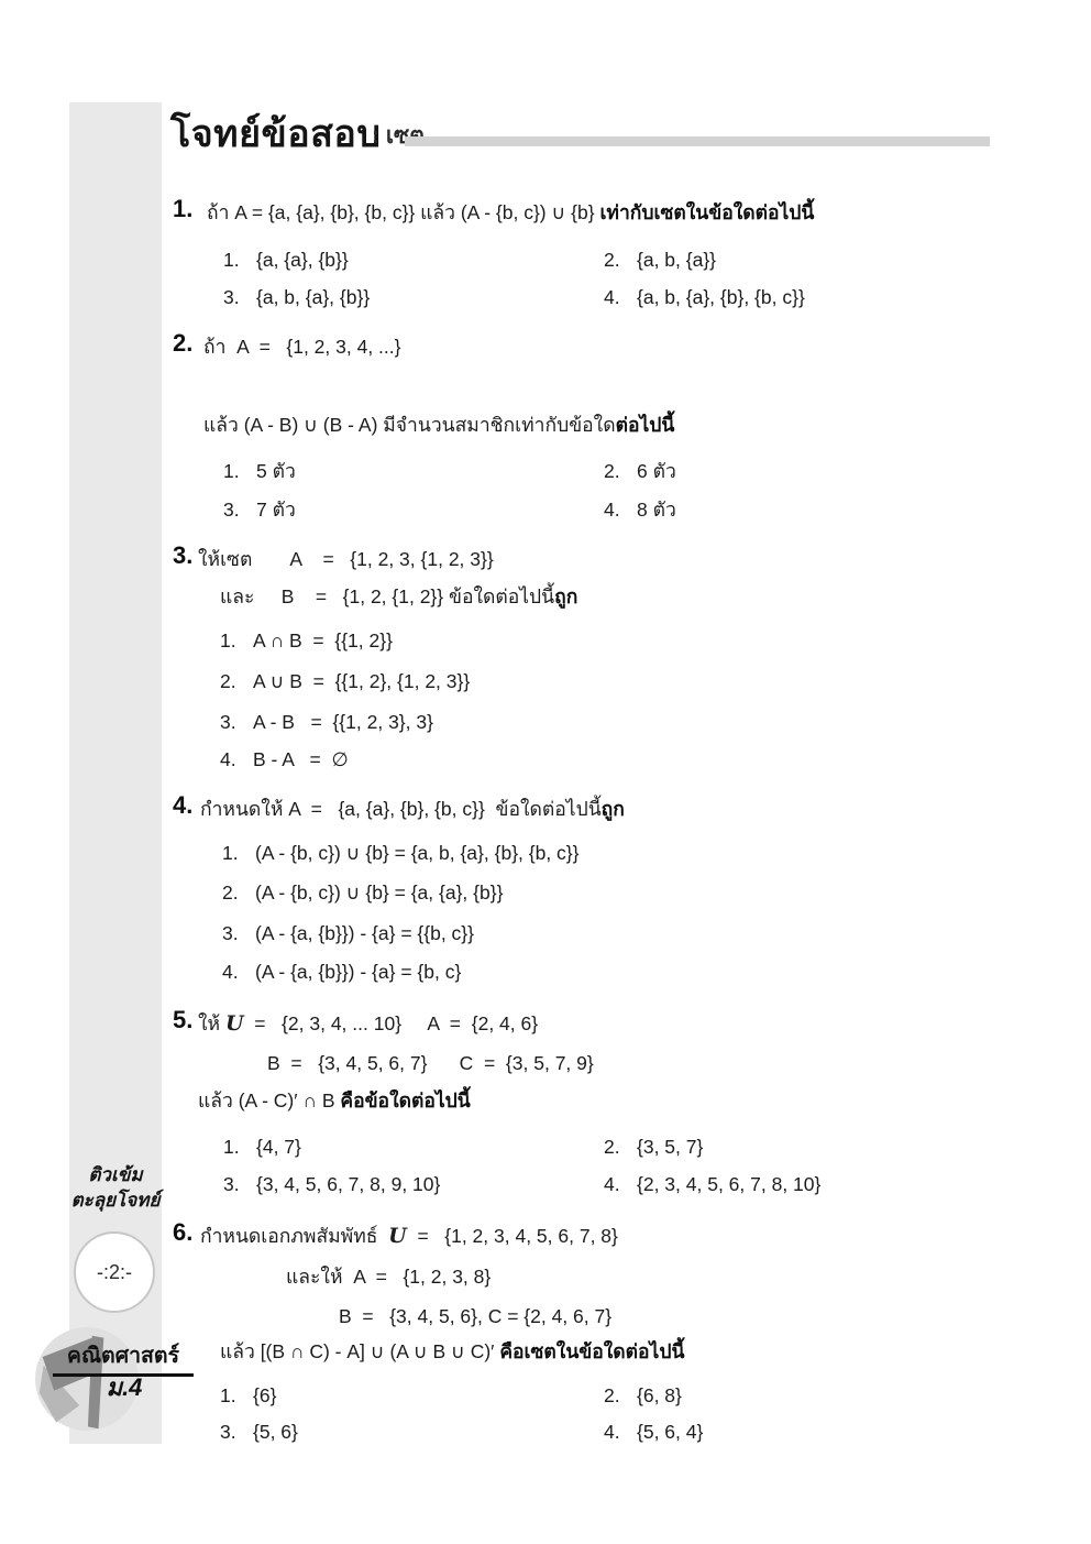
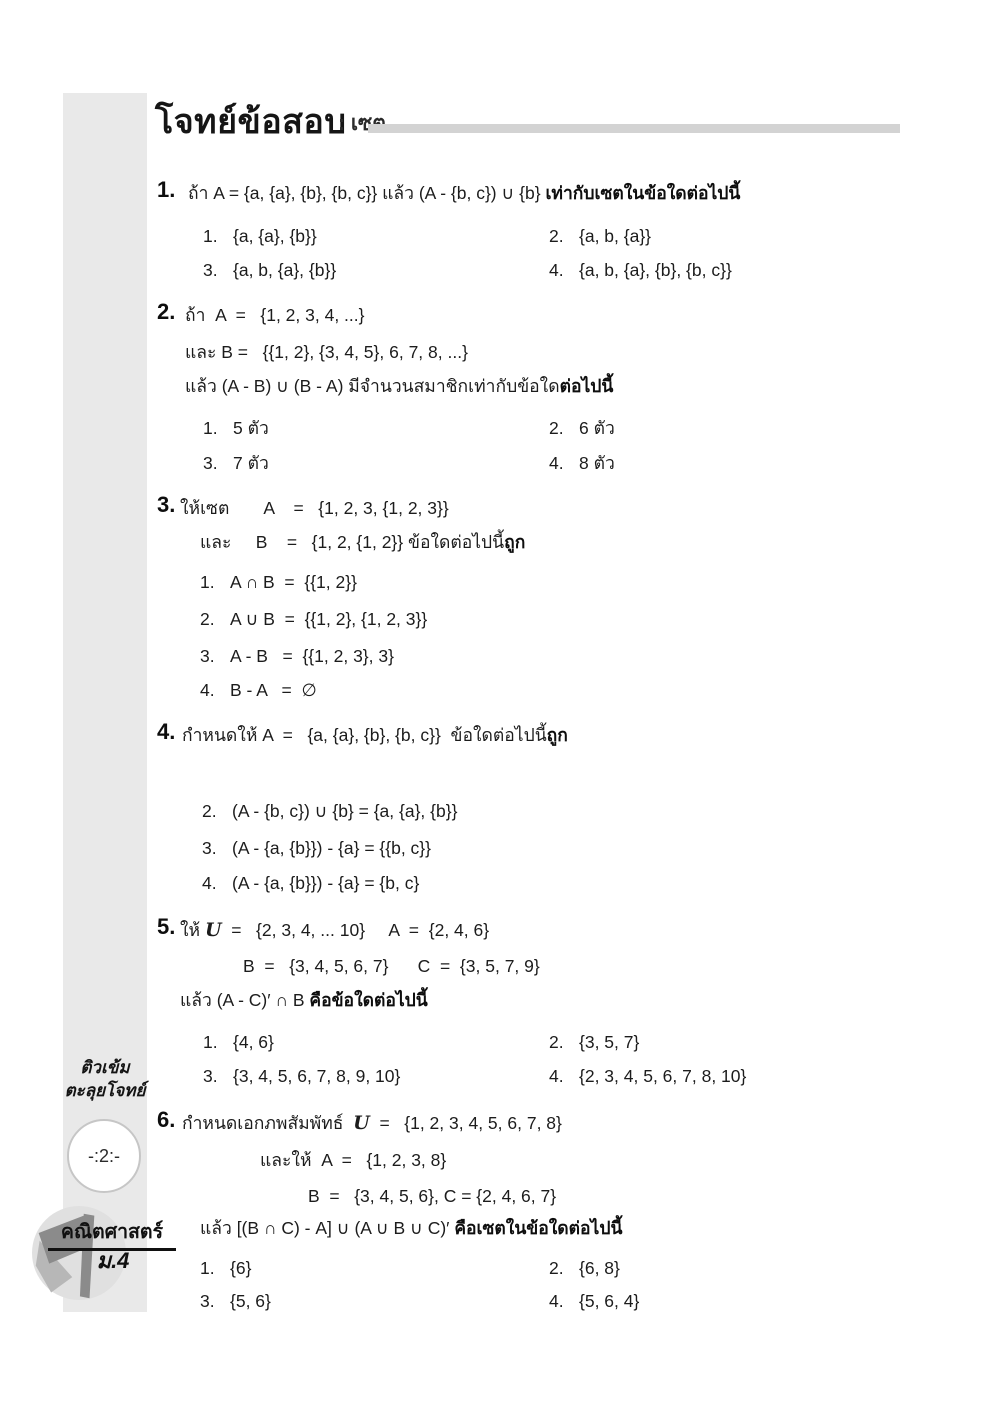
  โจทย์ข้อสอบ
  : เซ
  1.
  ถ้า A = {a, {a}, {b}, {b, c}} แล้ว (A - {b, c}) ∪ {b} เท่ากับเซตในข้อใดต่อไปนี้
  1. {a, {a}, {b}}
  2. {a, b, {a}}
  3. {a, b, {a}, {b}}
  4. {a, b, {a}, {b}, {b, c}}
  2.
  ถ้า A = {1, 2, 3, 4, ...}
+ และ B = {{1, 2}, {3, 4, 5}, 6, 7, 8, ...}
  แล้ว (A - B) ∪ (B - A) มีจำนวนสมาชิกเท่ากับข้อใดต่อไปนี้
  1. 5 ตัว
  2. 6 ตัว
  3. 7 ตัว
  4. 8 ตัว
  3.
  ให้เซต A = {1, 2, 3, {1, 2, 3}}
  และ B = {1, 2, {1, 2}} ข้อใดต่อไปนี้ถูก
  1. A ∩ B = {{1, 2}}
  2. A ∪ B = {{1, 2}, {1, 2, 3}}
  3. A - B = {{1, 2, 3}, 3}
  4. B - A = ∅
  4.
  กำหนดให้ A = {a, {a}, {b}, {b, c}} ข้อใดต่อไปนี้ถูก
- 1. (A - {b, c}) ∪ {b} = {a, b, {a}, {b}, {b, c}}
  2. (A - {b, c}) ∪ {b} = {a, {a}, {b}}
  3. (A - {a, {b}}) - {a} = {{b, c}}
  4. (A - {a, {b}}) - {a} = {b, c}
  5.
  ให้ U = {2, 3, 4, ... 10} A = {2, 4, 6}
  B = {3, 4, 5, 6, 7} C = {3, 5, 7, 9}
  แล้ว (A - C)′ ∩ B คือข้อใดต่อไปนี้
- 1. {4, 7}
+ 1. {4, 6}
  2. {3, 5, 7}
  3. {3, 4, 5, 6, 7, 8, 9, 10}
  4. {2, 3, 4, 5, 6, 7, 8, 10}
  6.
  กำหนดเอกภพสัมพัทธ์ U = {1, 2, 3, 4, 5, 6, 7, 8}
  และให้ A = {1, 2, 3, 8}
  B = {3, 4, 5, 6}, C = {2, 4, 6, 7}
  แล้ว [(B ∩ C) - A] ∪ (A ∪ B ∪ C)′ คือเซตในข้อใดต่อไปนี้
  1. {6}
  2. {6, 8}
  3. {5, 6}
  4. {5, 6, 4}
  ติวเข้ม
  ตะลุยโจทย์
  -:2:-
  คณิตศาสตร์
  ม.4
